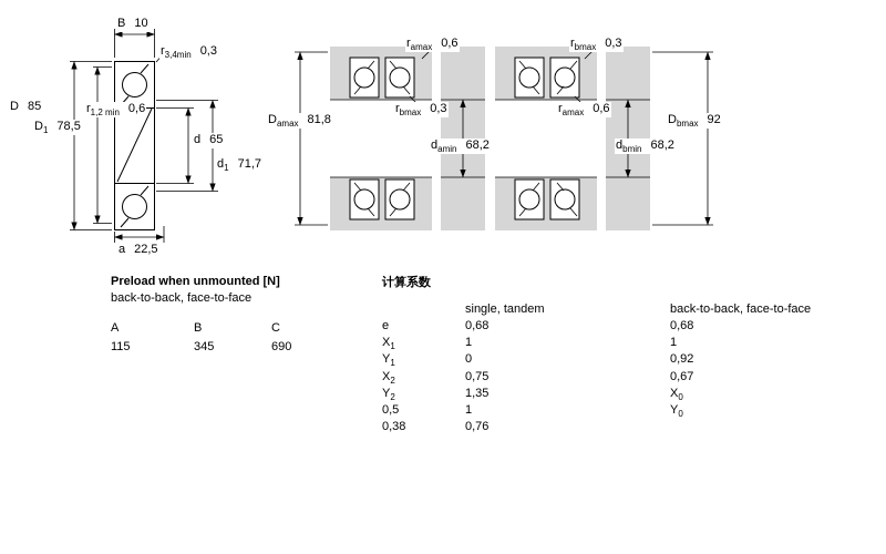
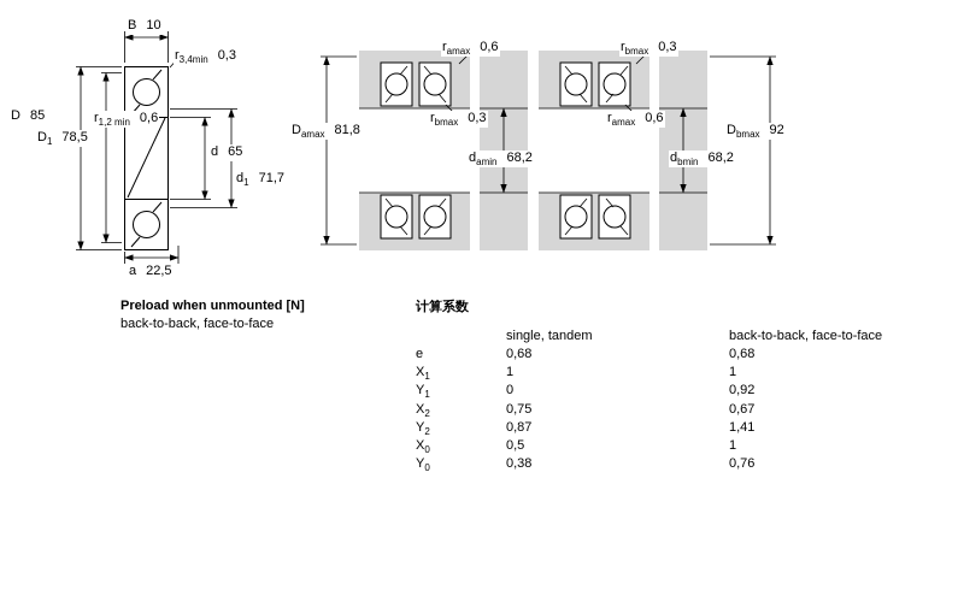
  B 10
  r3,4min 0,3
  D 85
  r1,2 min 0,6
  D1 78,5
  d 65
  d1 71,7
  a 22,5
  ramax 0,6
  rbmax 0,3
  Damax 81,8
  damin 68,2
  rbmax 0,3
  ramax 0,6
  Dbmax 92
  dbmin 68,2
  Preload when unmounted [N]
  back-to-back, face-to-face
- A
- B
- C
- 115
- 345
- 690
  计算系数
  single, tandem
  back-to-back, face-to-face
  e
  0,68
  0,68
  X1
  1
  1
  Y1
  0
  0,92
  X2
  0,75
  0,67
  Y2
- 1,35
+ 0,87
+ 1,41
  X0
  0,5
  1
  Y0
  0,38
  0,76
